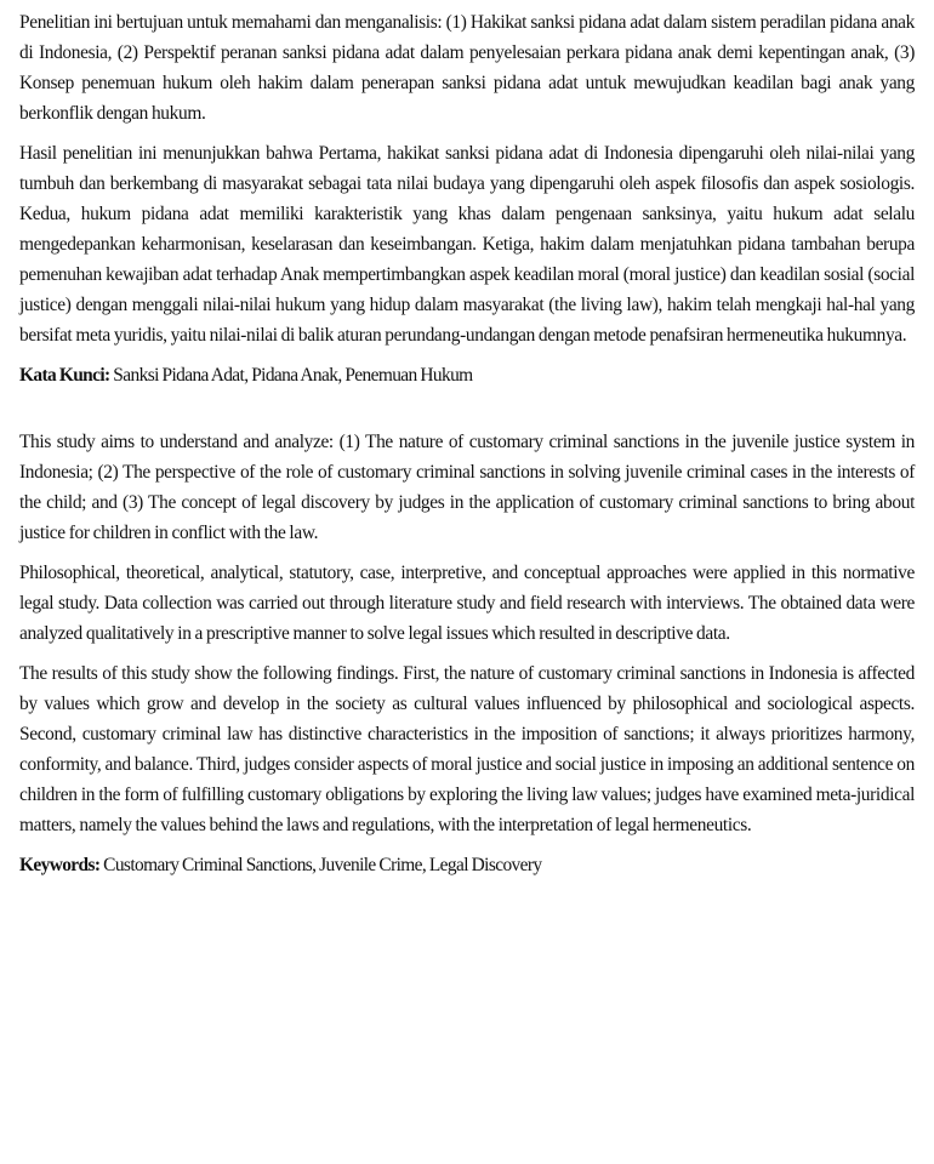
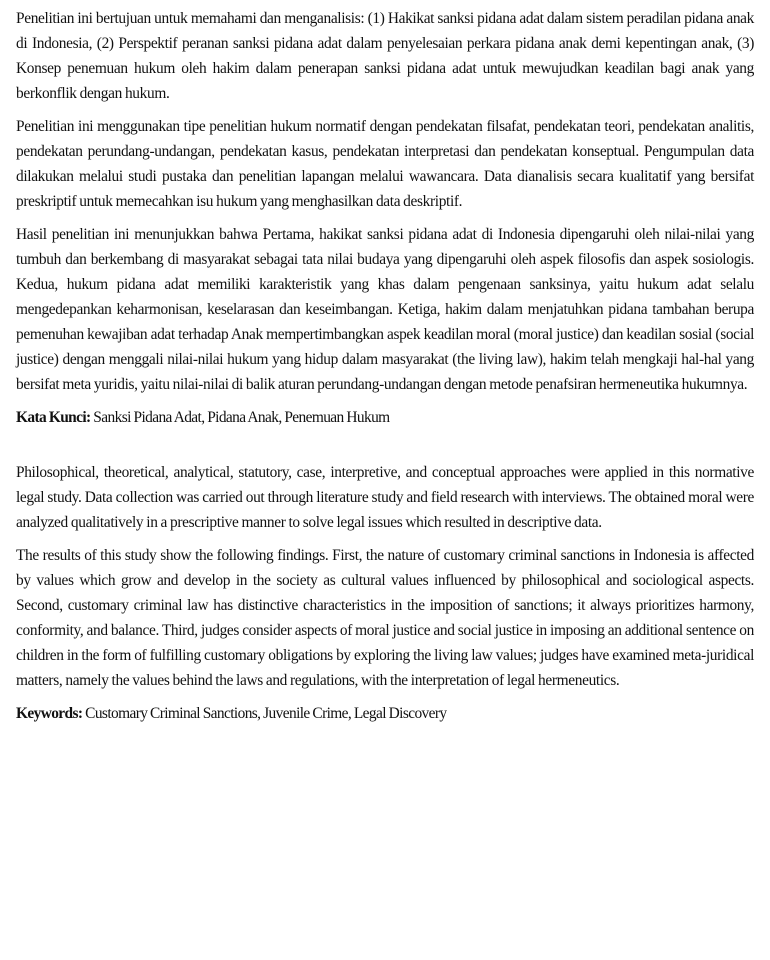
  Penelitian ini bertujuan untuk memahami dan menganalisis: (1) Hakikat sanksi pidana adat dalam sistem peradilan pidana anak di Indonesia, (2) Perspektif peranan sanksi pidana adat dalam penyelesaian perkara pidana anak demi kepentingan anak, (3) Konsep penemuan hukum oleh hakim dalam penerapan sanksi pidana adat untuk mewujudkan keadilan bagi anak yang berkonflik dengan hukum.
+ Penelitian ini menggunakan tipe penelitian hukum normatif dengan pendekatan filsafat, pendekatan teori, pendekatan analitis, pendekatan perundang-undangan, pendekatan kasus, pendekatan interpretasi dan pendekatan konseptual. Pengumpulan data dilakukan melalui studi pustaka dan penelitian lapangan melalui wawancara. Data dianalisis secara kualitatif yang bersifat preskriptif untuk memecahkan isu hukum yang menghasilkan data deskriptif.
  Hasil penelitian ini menunjukkan bahwa Pertama, hakikat sanksi pidana adat di Indonesia dipengaruhi oleh nilai-nilai yang tumbuh dan berkembang di masyarakat sebagai tata nilai budaya yang dipengaruhi oleh aspek filosofis dan aspek sosiologis. Kedua, hukum pidana adat memiliki karakteristik yang khas dalam pengenaan sanksinya, yaitu hukum adat selalu mengedepankan keharmonisan, keselarasan dan keseimbangan. Ketiga, hakim dalam menjatuhkan pidana tambahan berupa pemenuhan kewajiban adat terhadap Anak mempertimbangkan aspek keadilan moral (moral justice) dan keadilan sosial (social justice) dengan menggali nilai-nilai hukum yang hidup dalam masyarakat (the living law), hakim telah mengkaji hal-hal yang bersifat meta yuridis, yaitu nilai-nilai di balik aturan perundang-undangan dengan metode penafsiran hermeneutika hukumnya.
  Kata Kunci: Sanksi Pidana Adat, Pidana Anak, Penemuan Hukum
- This study aims to understand and analyze: (1) The nature of customary criminal sanctions in the juvenile justice system in Indonesia; (2) The perspective of the role of customary criminal sanctions in solving juvenile criminal cases in the interests of the child; and (3) The concept of legal discovery by judges in the application of customary criminal sanctions to bring about justice for children in conflict with the law.
- Philosophical, theoretical, analytical, statutory, case, interpretive, and conceptual approaches were applied in this normative legal study. Data collection was carried out through literature study and field research with interviews. The obtained data were analyzed qualitatively in a prescriptive manner to solve legal issues which resulted in descriptive data.
+ Philosophical, theoretical, analytical, statutory, case, interpretive, and conceptual approaches were applied in this normative legal study. Data collection was carried out through literature study and field research with interviews. The obtained moral were analyzed qualitatively in a prescriptive manner to solve legal issues which resulted in descriptive data.
  The results of this study show the following findings. First, the nature of customary criminal sanctions in Indonesia is affected by values which grow and develop in the society as cultural values influenced by philosophical and sociological aspects. Second, customary criminal law has distinctive characteristics in the imposition of sanctions; it always prioritizes harmony, conformity, and balance. Third, judges consider aspects of moral justice and social justice in imposing an additional sentence on children in the form of fulfilling customary obligations by exploring the living law values; judges have examined meta-juridical matters, namely the values behind the laws and regulations, with the interpretation of legal hermeneutics.
  Keywords: Customary Criminal Sanctions, Juvenile Crime, Legal Discovery
